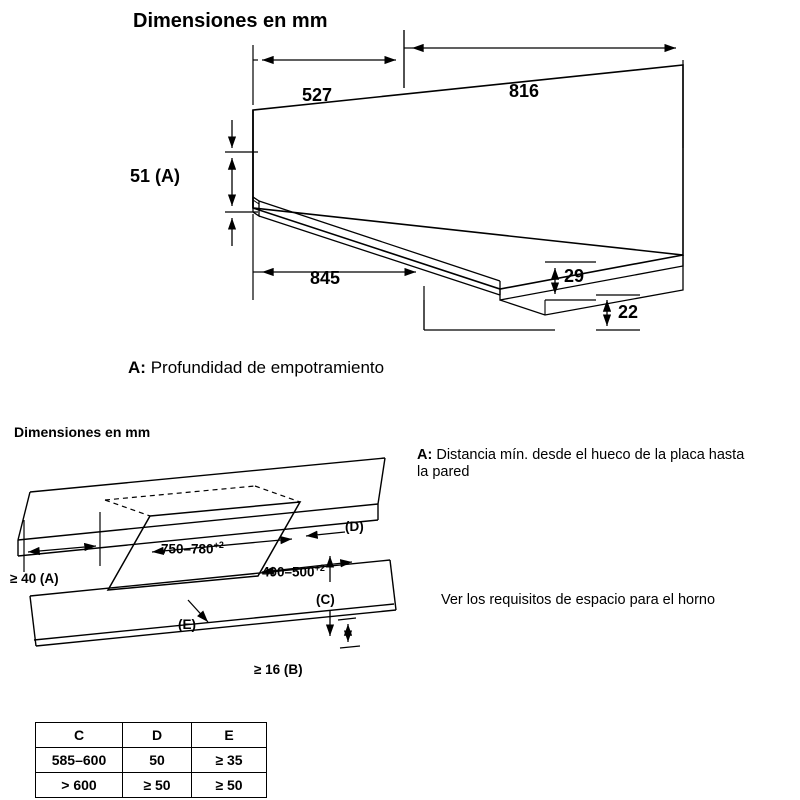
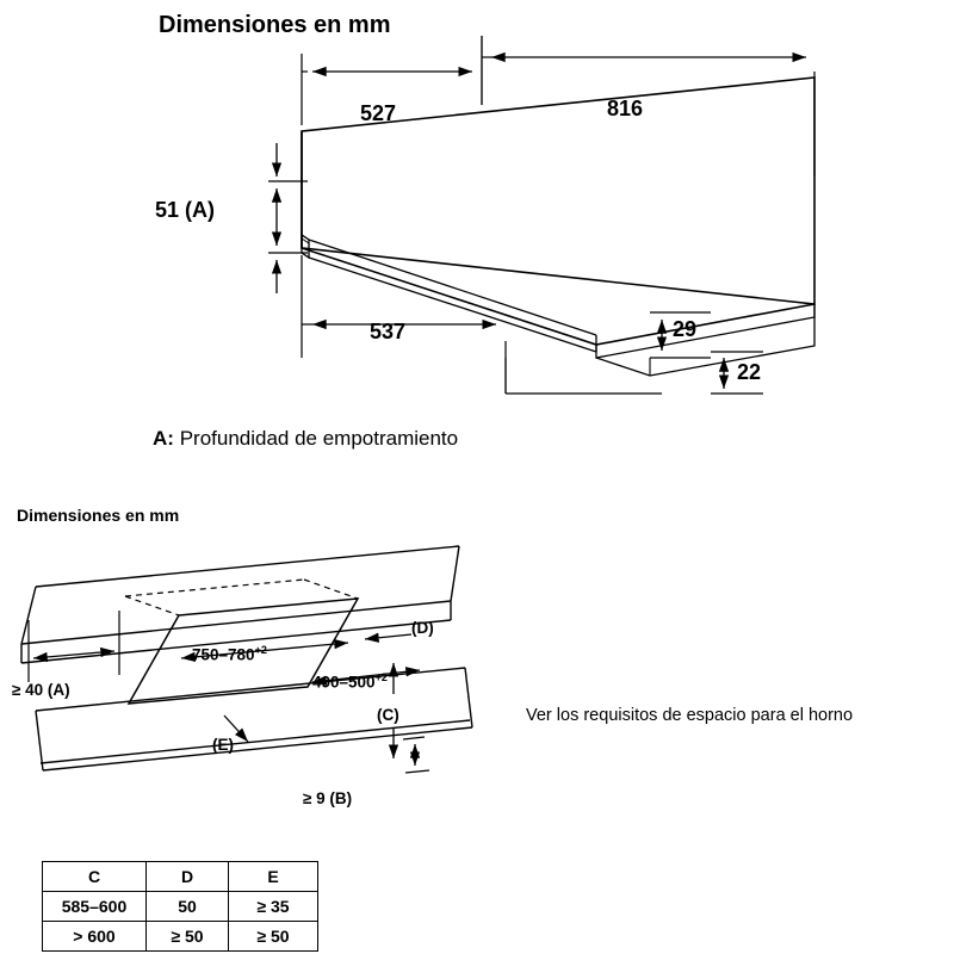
  Dimensiones en mm
  527
  816
  51 (A)
- 845
+ 537
  29
  22
  A: Profundidad de empotramiento
  Dimensiones en mm
  750–780+2
  490–500+2
  ≥ 40 (A)
  (D)
  (C)
  (E)
- ≥ 16 (B)
+ ≥ 9 (B)
- A: Distancia mín. desde el hueco de la placa hasta la pared
  Ver los requisitos de espacio para el horno
  C	D	E
  585–600	50	≥ 35
  > 600	≥ 50	≥ 50
